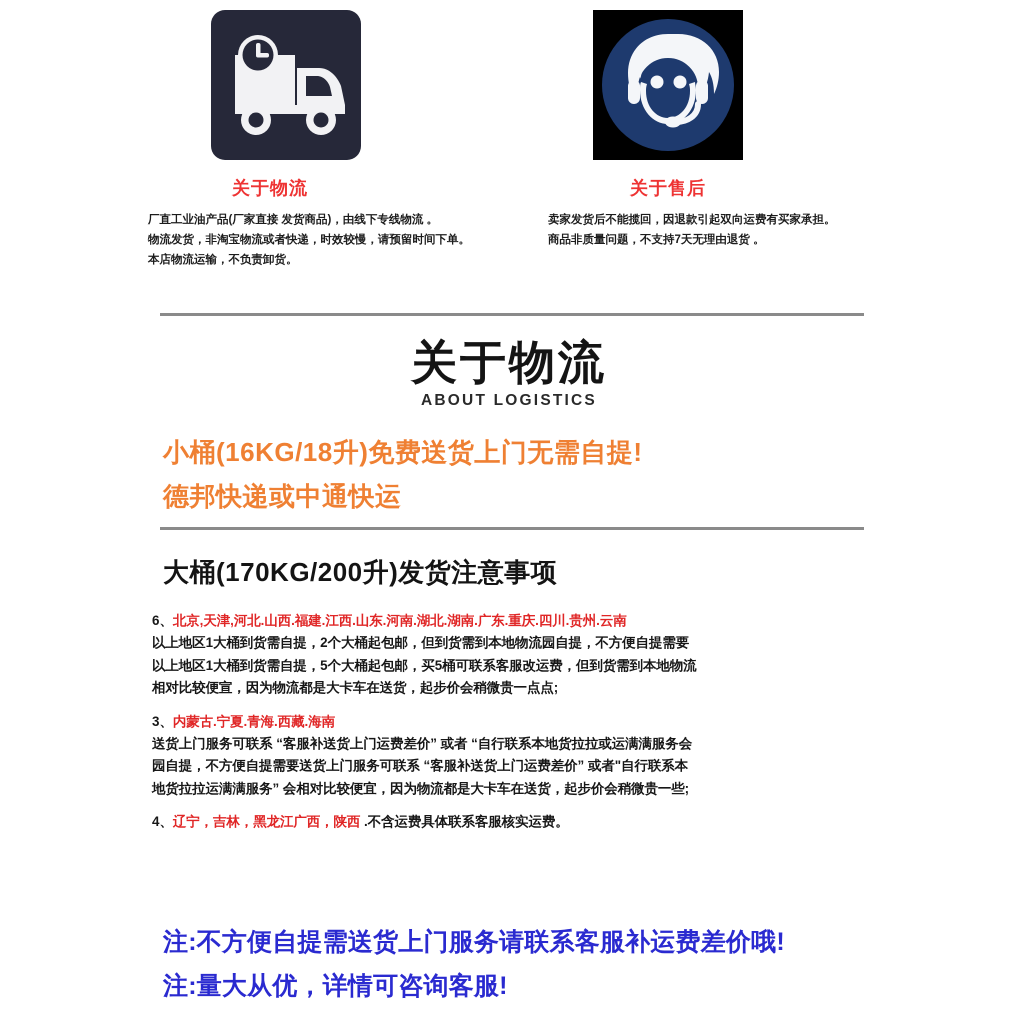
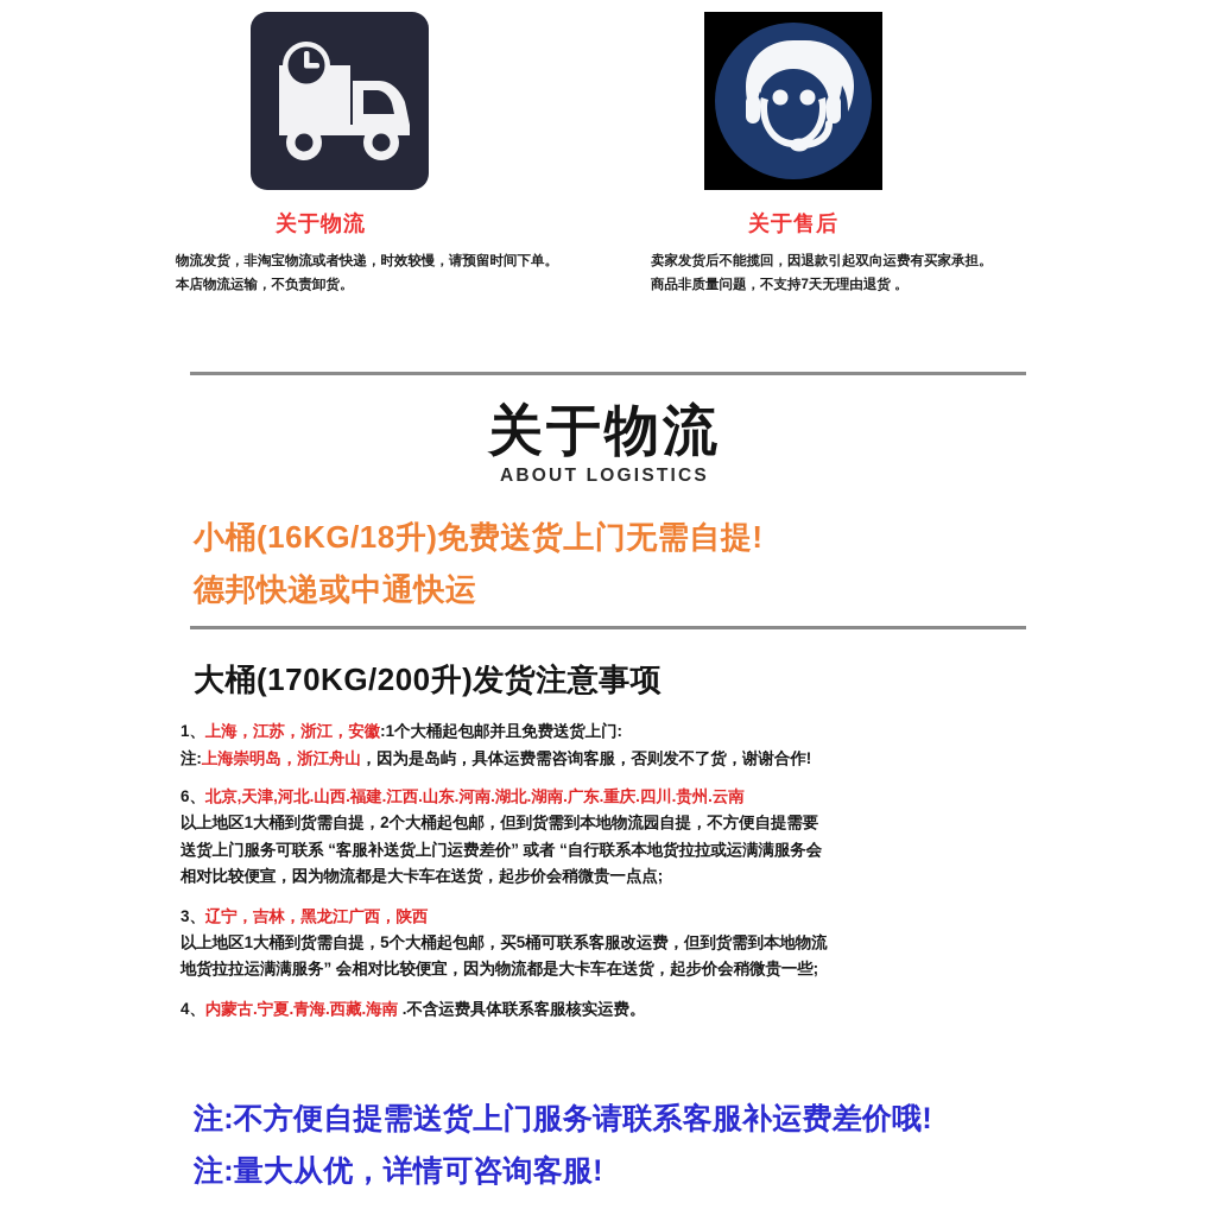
  关于物流
- 厂直工业油产品(厂家直接 发货商品)，由线下专线物流 。
  物流发货，非淘宝物流或者快递，时效较慢，请预留时间下单。
  本店物流运输，不负责卸货。
  关于售后
  卖家发货后不能揽回，因退款引起双向运费有买家承担。
  商品非质量问题，不支持7天无理由退货 。
  关于物流
  ABOUT LOGISTICS
  小桶(16KG/18升)免费送货上门无需自提!
  德邦快递或中通快运
  大桶(170KG/200升)发货注意事项
+ 1、上海，江苏，浙江，安徽:1个大桶起包邮并且免费送货上门:
+ 注:上海崇明岛，浙江舟山，因为是岛屿，具体运费需咨询客服，否则发不了货，谢谢合作!
  6、北京,天津,河北.山西.福建.江西.山东.河南.湖北.湖南.广东.重庆.四川.贵州.云南
  以上地区1大桶到货需自提，2个大桶起包邮，但到货需到本地物流园自提，不方便自提需要
- 以上地区1大桶到货需自提，5个大桶起包邮，买5桶可联系客服改运费，但到货需到本地物流
+ 送货上门服务可联系 “客服补送货上门运费差价” 或者 “自行联系本地货拉拉或运满满服务会
  相对比较便宣，因为物流都是大卡车在送货，起步价会稍微贵一点点;
- 3、内蒙古.宁夏.青海.西藏.海南
+ 3、辽宁，吉林，黑龙江广西，陕西
- 送货上门服务可联系 “客服补送货上门运费差价” 或者 “自行联系本地货拉拉或运满满服务会
+ 以上地区1大桶到货需自提，5个大桶起包邮，买5桶可联系客服改运费，但到货需到本地物流
- 园自提，不方便自提需要送货上门服务可联系 “客服补送货上门运费差价” 或者"自行联系本
  地货拉拉运满满服务” 会相对比较便宜，因为物流都是大卡车在送货，起步价会稍微贵一些;
- 4、辽宁，吉林，黑龙江广西，陕西 .不含运费具体联系客服核实运费。
+ 4、内蒙古.宁夏.青海.西藏.海南 .不含运费具体联系客服核实运费。
  注:不方便自提需送货上门服务请联系客服补运费差价哦!
  注:量大从优，详情可咨询客服!
